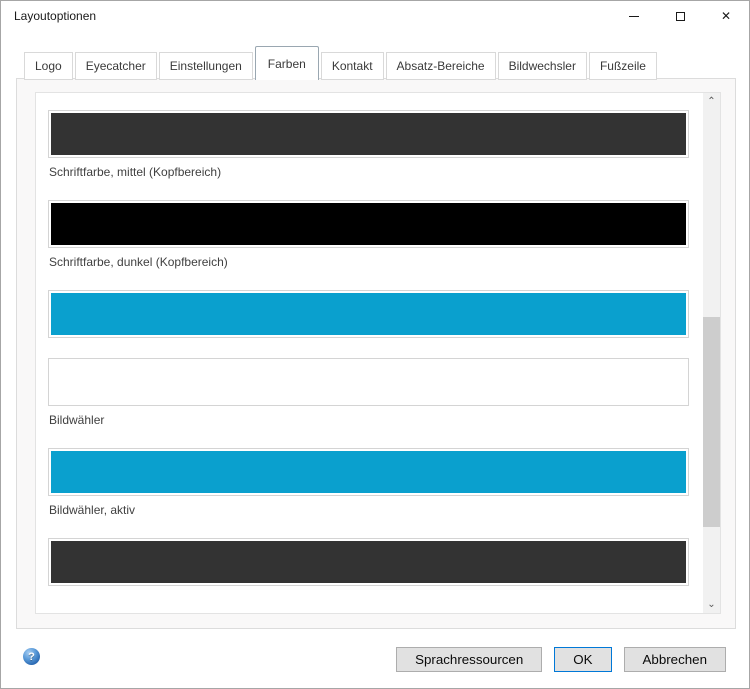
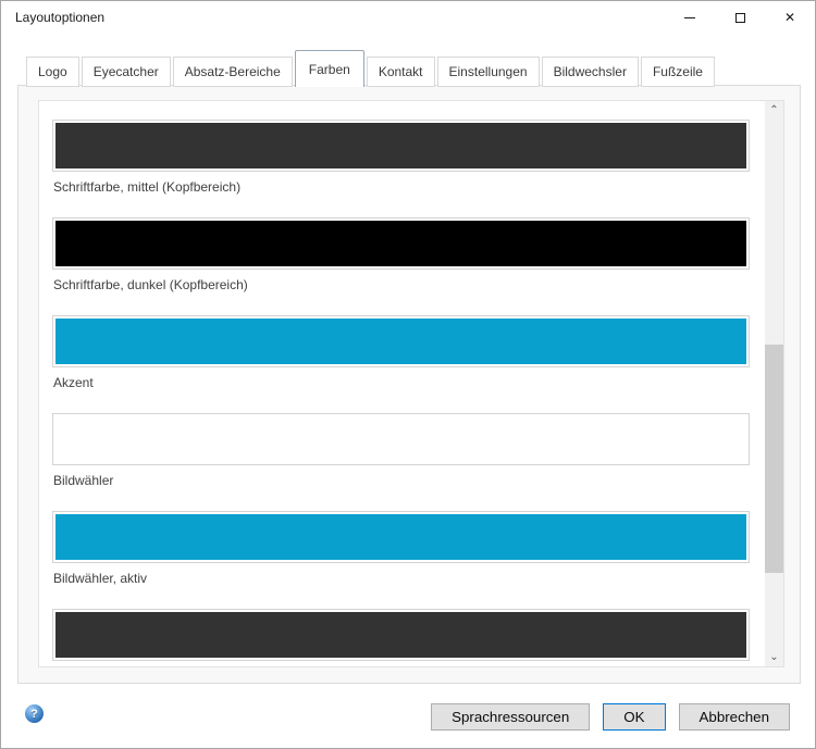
  Layoutoptionen
  ✕
  Logo
  Eyecatcher
- Einstellungen
+ Absatz-Bereiche
  Farben
  Kontakt
- Absatz-Bereiche
+ Einstellungen
  Bildwechsler
  Fußzeile
  Schriftfarbe, mittel (Kopfbereich)
  Schriftfarbe, dunkel (Kopfbereich)
+ Akzent
  Bildwähler
  Bildwähler, aktiv
  ⌃
  ⌄
  ?
  Sprachressourcen
  OK
  Abbrechen
